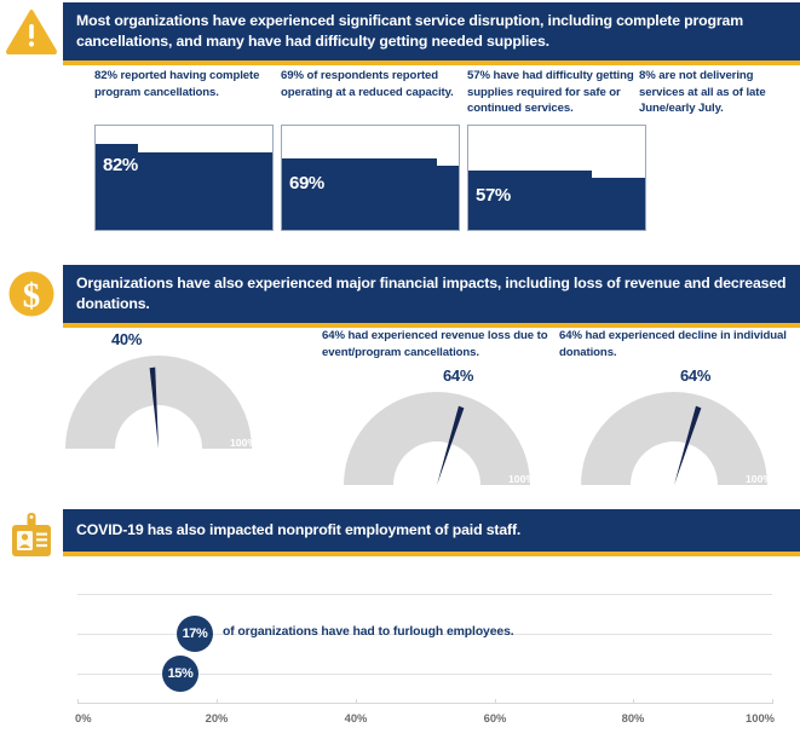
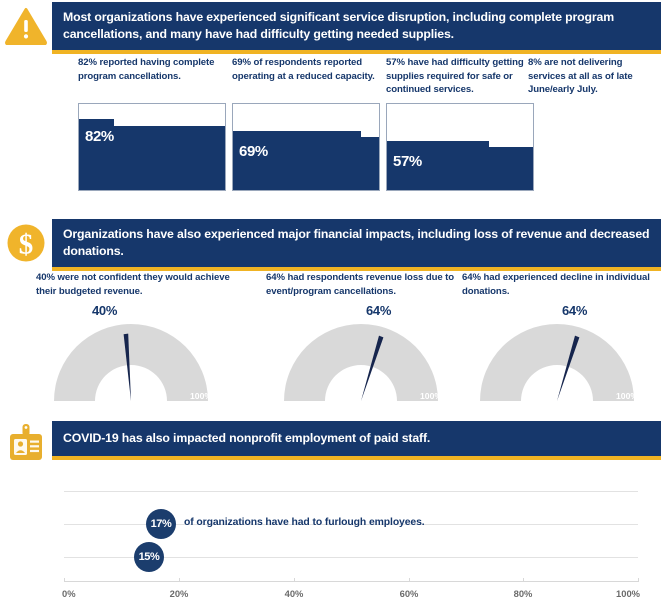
  Most organizations have experienced significant service disruption, including complete program cancellations, and many have had difficulty getting needed supplies.
  82% reported having complete program cancellations.
  82%
  69% of respondents reported operating at a reduced capacity.
  69%
  57% have had difficulty getting supplies required for safe or continued services.
  57%
  8% are not delivering services at all as of late June/early July.
  $
  Organizations have also experienced major financial impacts, including loss of revenue and decreased donations.
+ 40% were not confident they would achieve their budgeted revenue.
  40%
  100%
- 64% had experienced revenue loss due to event/program cancellations.
+ 64% had respondents revenue loss due to event/program cancellations.
  64%
  100%
  64% had experienced decline in individual donations.
  64%
  100%
  COVID-19 has also impacted nonprofit employment of paid staff.
  17%
  of organizations have had to furlough employees.
  15%
  0%
  20%
  40%
  60%
  80%
  100%
